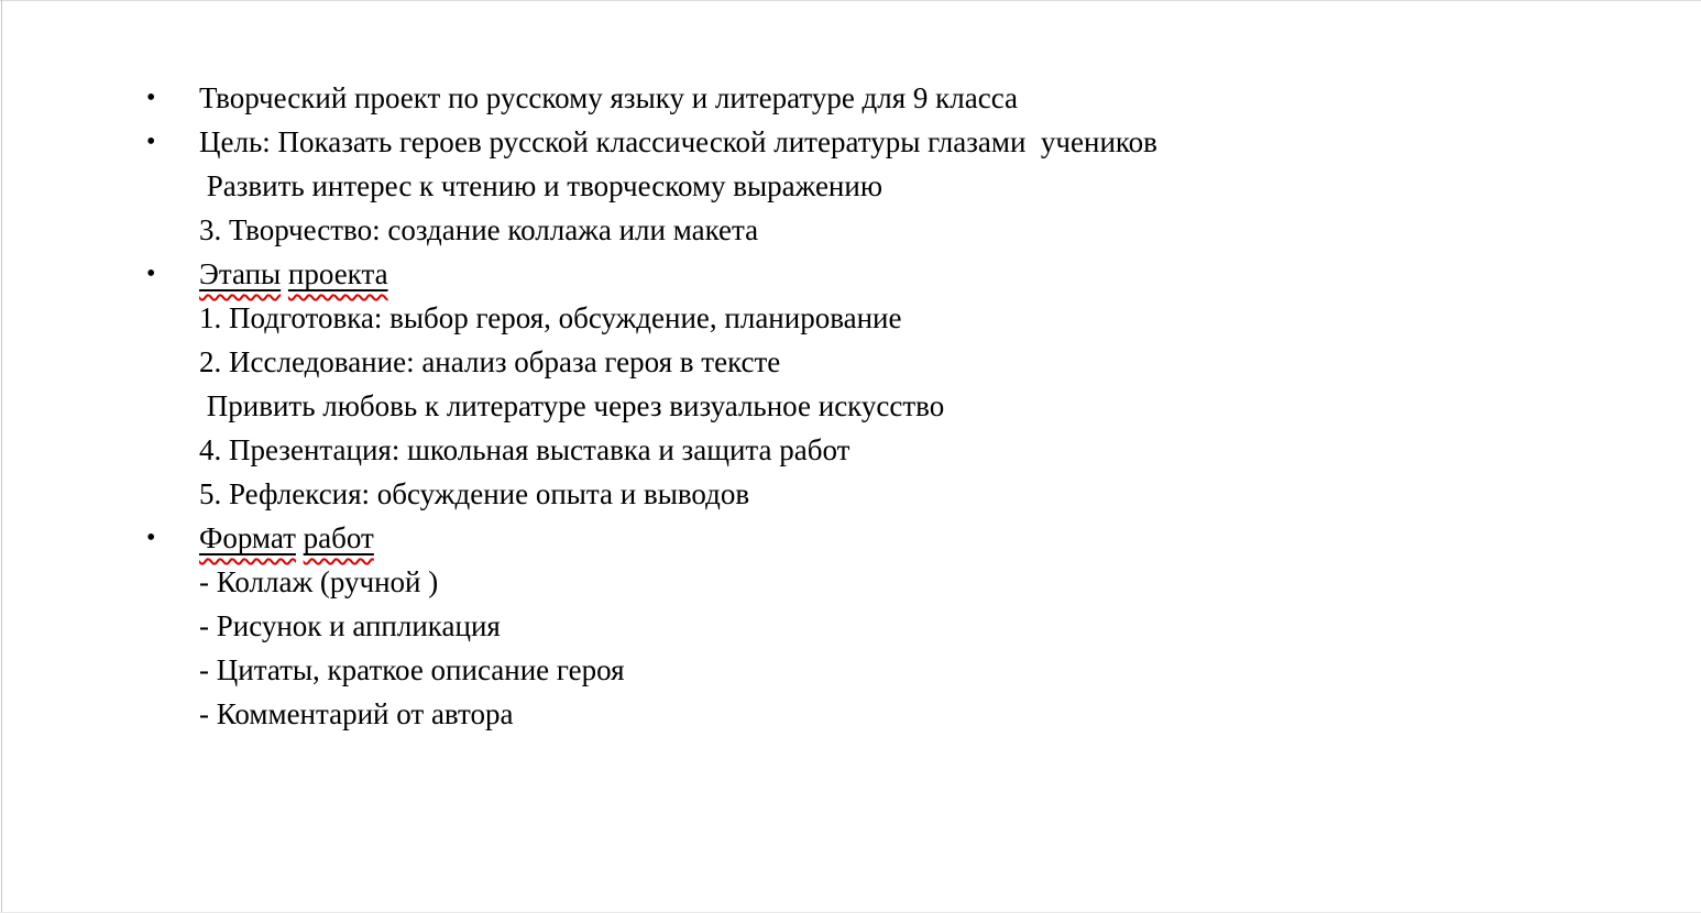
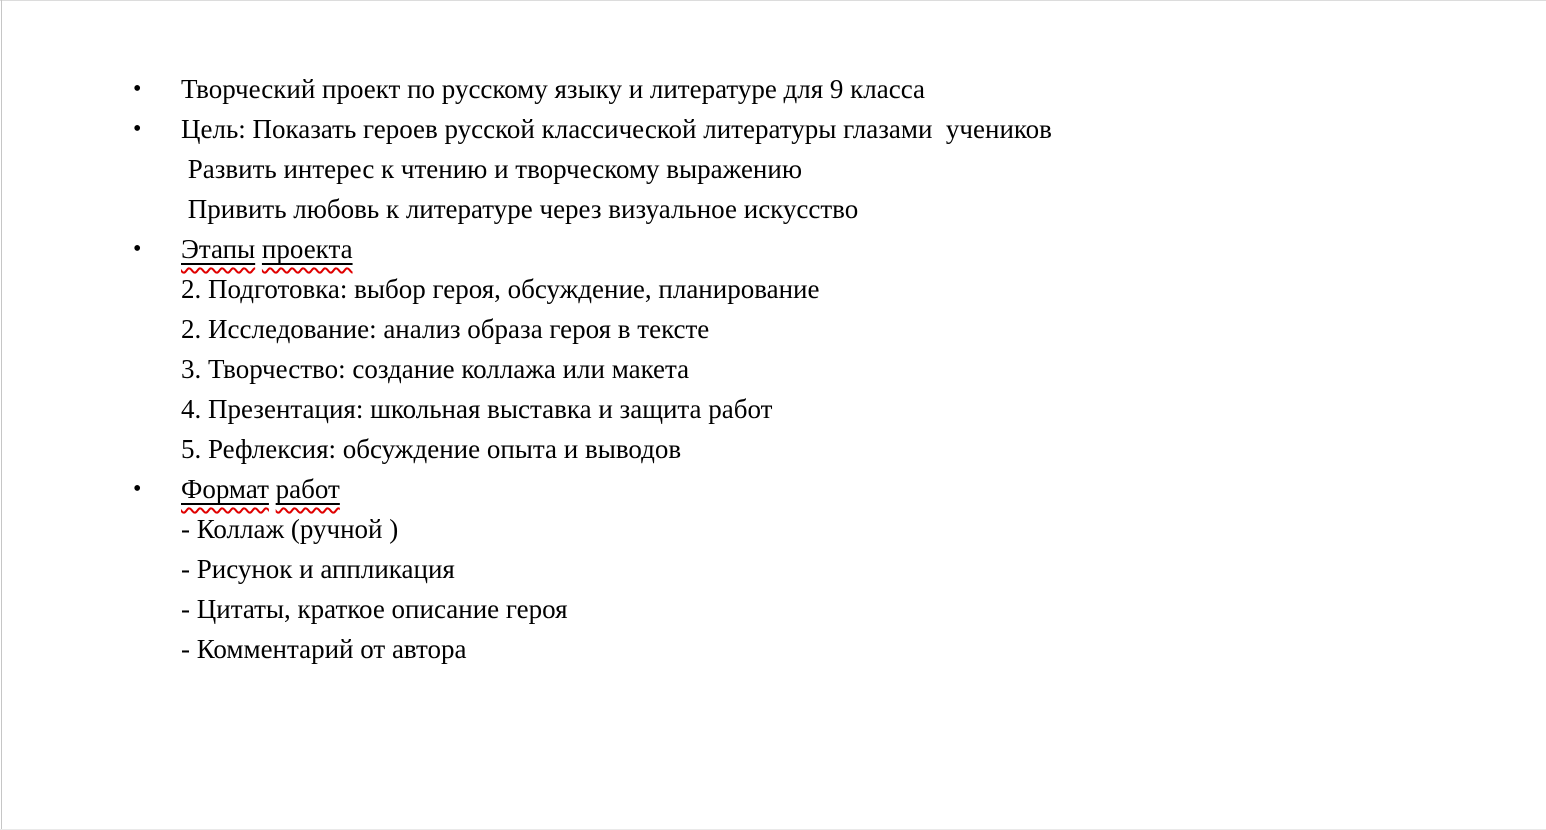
  •
  Творческий проект по русскому языку и литературе для 9 класса
  •
  Цель: Показать героев русской классической литературы глазами учеников
  Развить интерес к чтению и творческому выражению
- 3. Творчество: создание коллажа или макета
+ Привить любовь к литературе через визуальное искусство
  •
  Этапы проекта
- 1. Подготовка: выбор героя, обсуждение, планирование
+ 2. Подготовка: выбор героя, обсуждение, планирование
  2. Исследование: анализ образа героя в тексте
- Привить любовь к литературе через визуальное искусство
+ 3. Творчество: создание коллажа или макета
  4. Презентация: школьная выставка и защита работ
  5. Рефлексия: обсуждение опыта и выводов
  •
  Формат работ
  - Коллаж (ручной )
  - Рисунок и аппликация
  - Цитаты, краткое описание героя
  - Комментарий от автора
